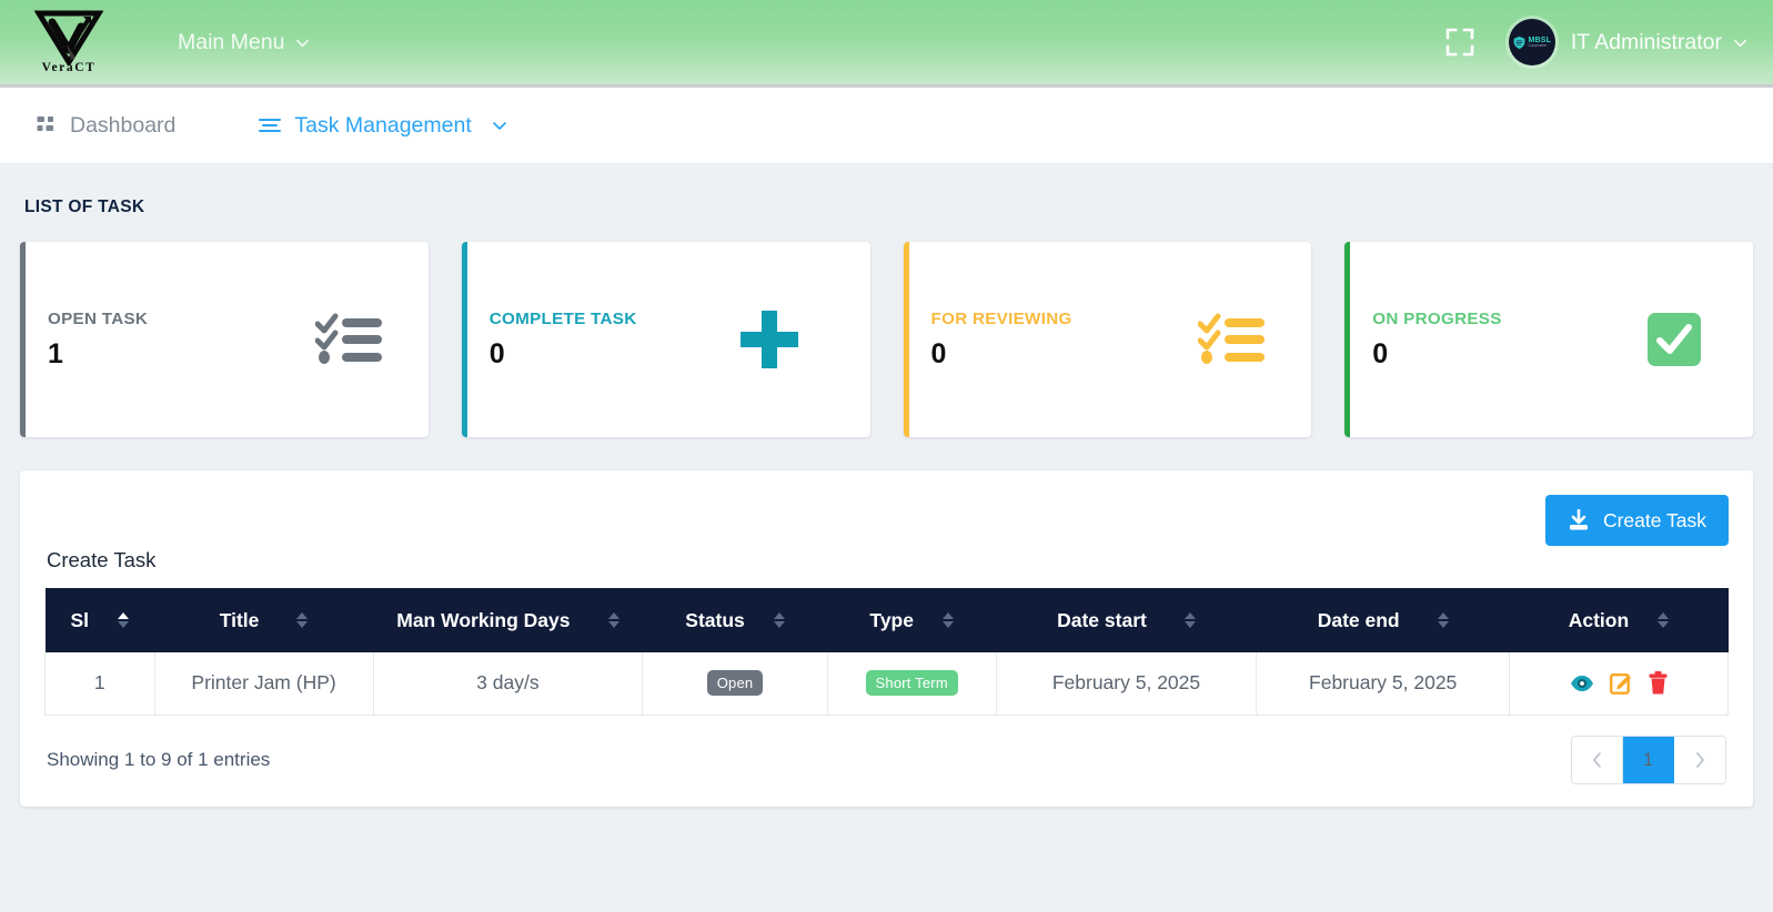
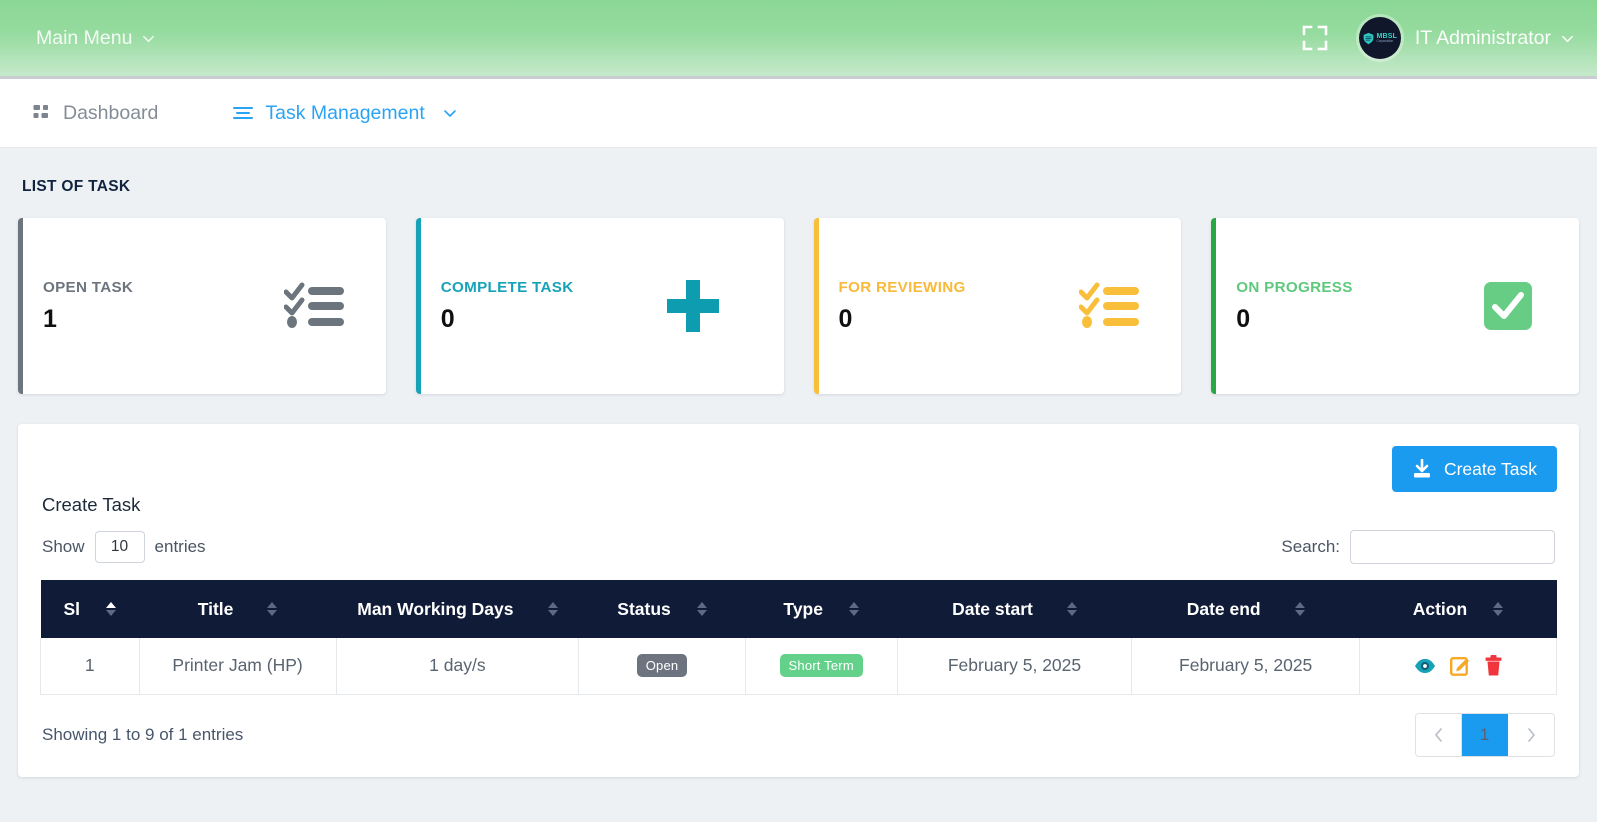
- VeraCT
  Main Menu
  IT Administrator
  Dashboard
  Task Management
  LIST OF TASK
  OPEN TASK
  1
  COMPLETE TASK
  0
  FOR REVIEWING
  0
  ON PROGRESS
  0
  Create Task
  Create Task
+ Show
+ 10
+ entries
+ Search:
  Sl	Title	Man Working Days	Status	Type	Date start	Date end	Action
- 1	Printer Jam (HP)	3 day/s	Open	Short Term	February 5, 2025	February 5, 2025
+ 1	Printer Jam (HP)	1 day/s	Open	Short Term	February 5, 2025	February 5, 2025
  Showing 1 to 9 of 1 entries
  1
